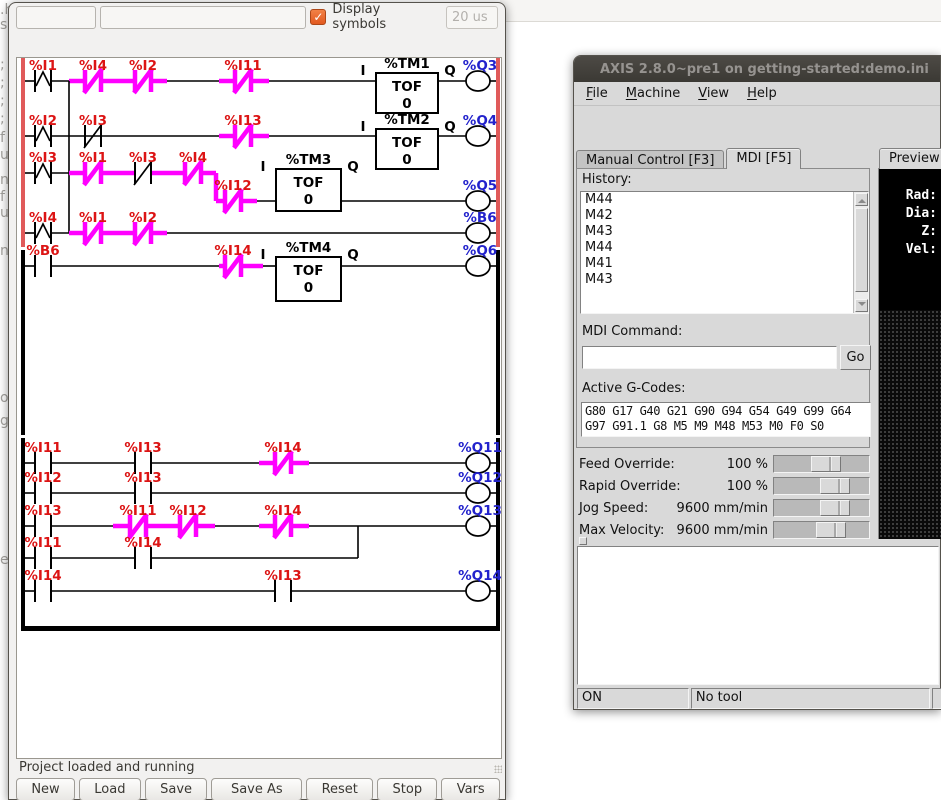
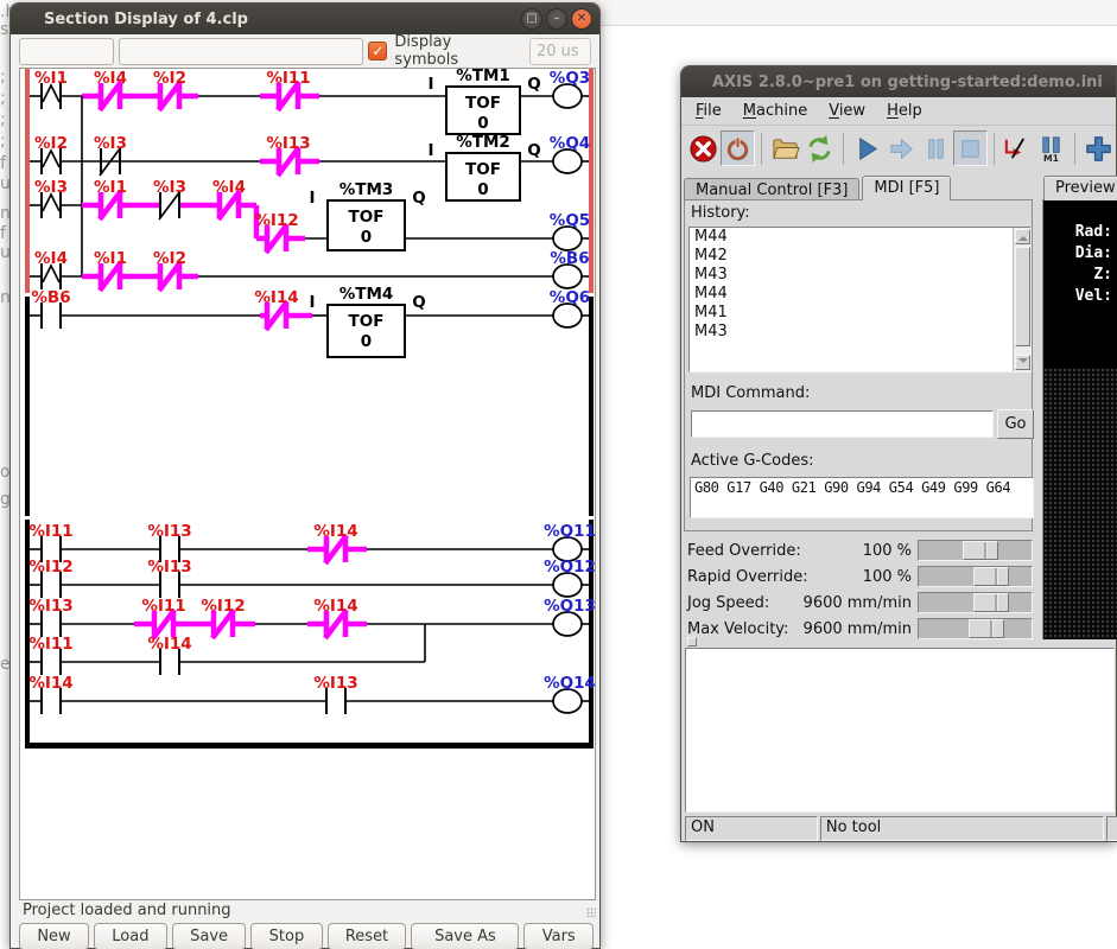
  ;
  ;
  ;
  g
+ Section Display of 4.clp
+ □
+ –
+ ✕
  ✓
  Display symbols
  20 us
  %I1
  %I4
  %I2
  %I11
  %I2
  %I3
  %I13
  %I3
  %I1
  %I3
  %I4
  %I12
  %I4
  %I1
  %I2
  %B6
  %I14
  %I11
  %I13
  %I14
  %I12
  %I13
  %I13
  %I11
  %I12
  %I14
  %I11
  %I14
  %I14
  %I13
  %Q3
  %Q4
  %Q5
  %B6
  %Q6
  %Q11
  %Q12
  %Q13
  %Q14
  %TM1
  TOF
  0
  I
  Q
  %TM2
  TOF
  0
  I
  Q
  %TM3
  TOF
  0
  I
  Q
  %TM4
  TOF
  0
  I
  Q
  Project loaded and running
  New
  Load
  Save
- Save As
+ Stop
  Reset
- Stop
+ Save As
  Vars
  AXIS 2.8.0~pre1 on getting-started:demo.ini
  File
  Machine
  View
  Help
+ M1
  Manual Control [F3]
  MDI [F5]
  History:
  M44
  M42
  M43
  M44
  M41
  M43
  MDI Command:
  Go
  Active G-Codes:
  G80 G17 G40 G21 G90 G94 G54 G49 G99 G64
- G97 G91.1 G8 M5 M9 M48 M53 M0 F0 S0
  Feed Override:
  100 %
  Rapid Override:
  100 %
  Jog Speed:
  9600 mm/min
  Max Velocity:
  9600 mm/min
  ON
  No tool
  Preview
  Rad:
  Dia:
  Z:
  Vel:
